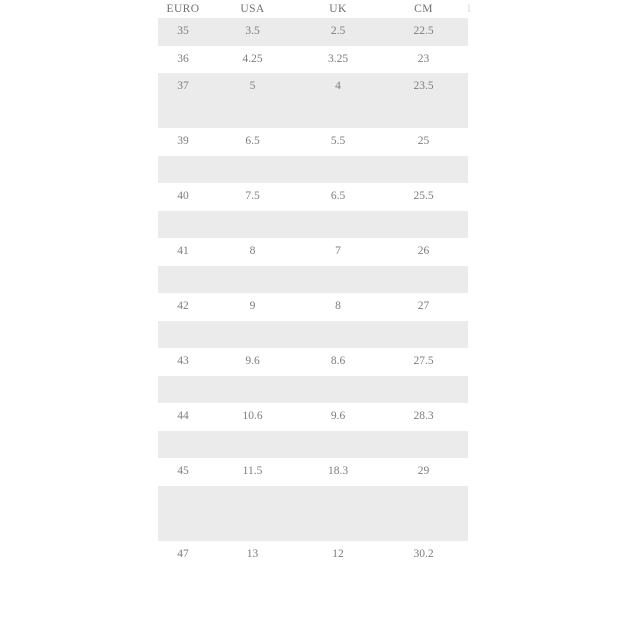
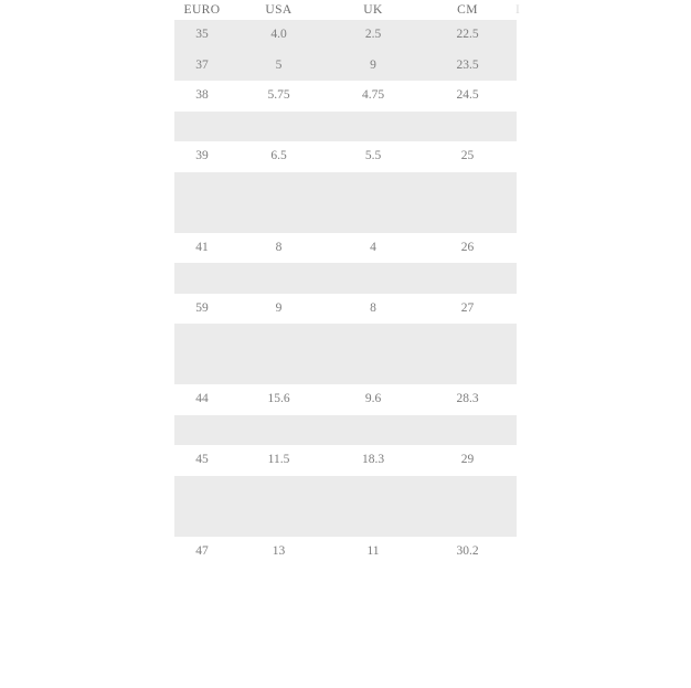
  EURO	USA	UK	CM
- 35	3.5	2.5	22.5
+ 35	4.0	2.5	22.5
- 36	4.25	3.25	23
- 37	5	4	23.5
+ 37	5	9	23.5
+ 38	5.75	4.75	24.5
  39	6.5	5.5	25
- 40	7.5	6.5	25.5
- 41	8	7	26
+ 41	8	4	26
- 42	9	8	27
+ 59	9	8	27
- 43	9.6	8.6	27.5
- 44	10.6	9.6	28.3
+ 44	15.6	9.6	28.3
  45	11.5	18.3	29
- 47	13	12	30.2
+ 47	13	11	30.2
  I
